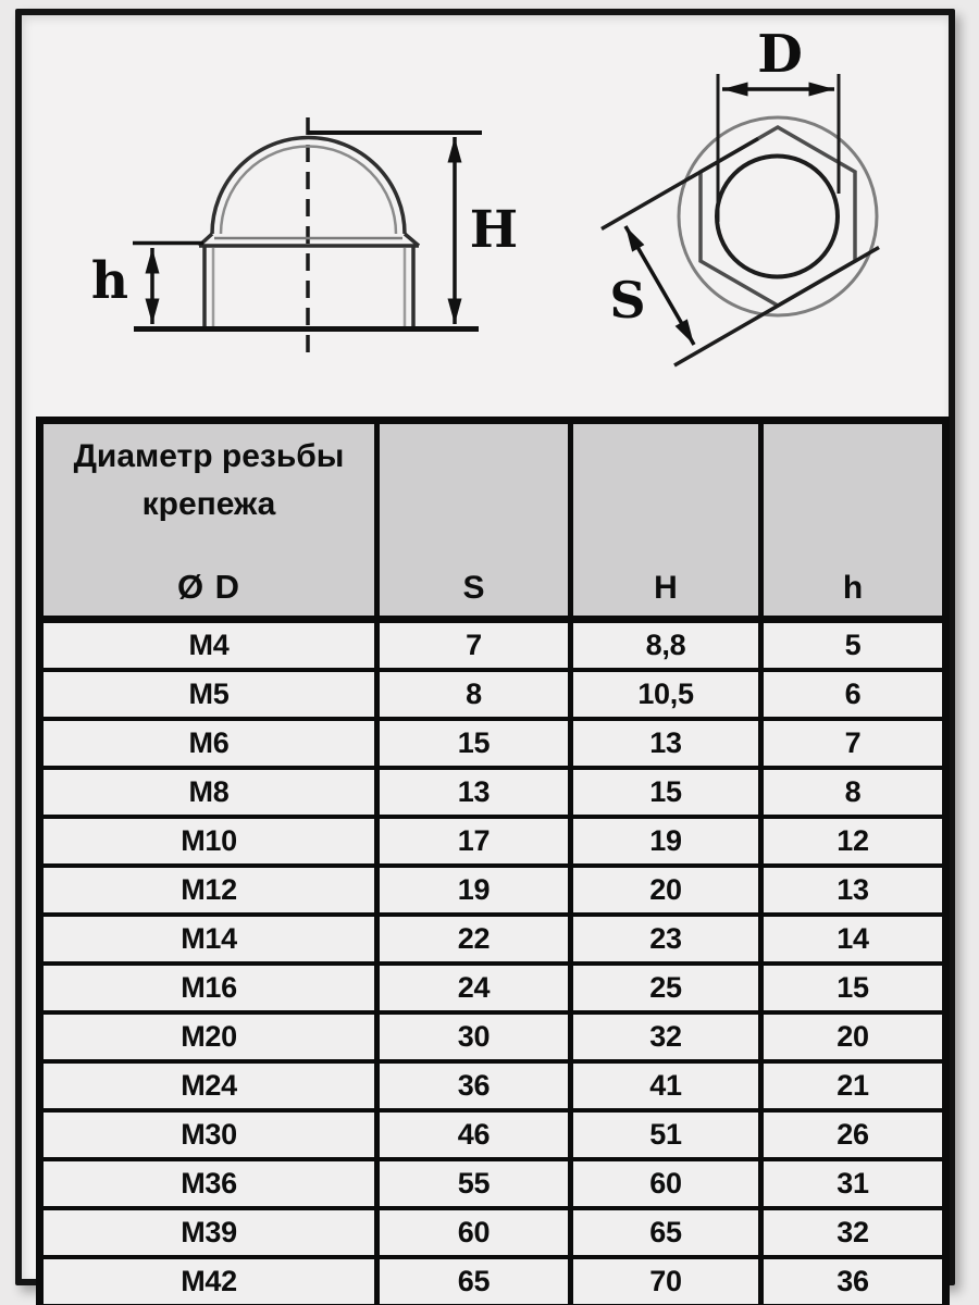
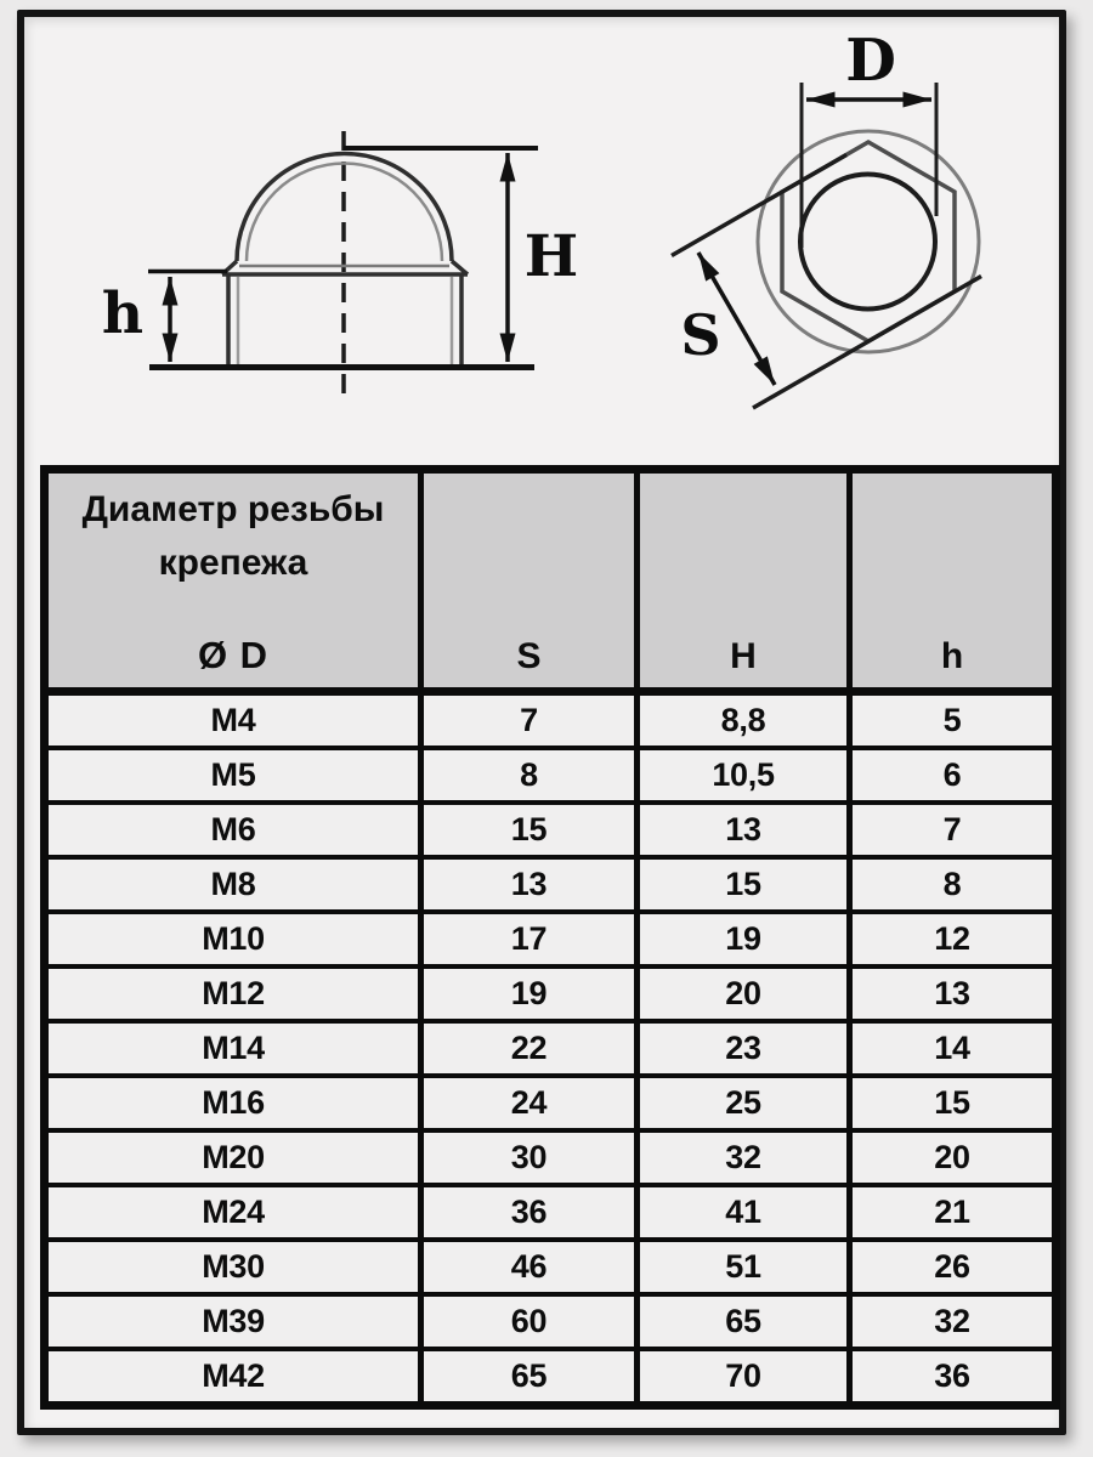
  h
  H
  D
  S
  Диаметр резьбы крепежа Ø D	S	H	h
  M4	7	8,8	5
  M5	8	10,5	6
  M6	15	13	7
  M8	13	15	8
  M10	17	19	12
  M12	19	20	13
  M14	22	23	14
  M16	24	25	15
  M20	30	32	20
  M24	36	41	21
  M30	46	51	26
- M36	55	60	31
  M39	60	65	32
  M42	65	70	36
